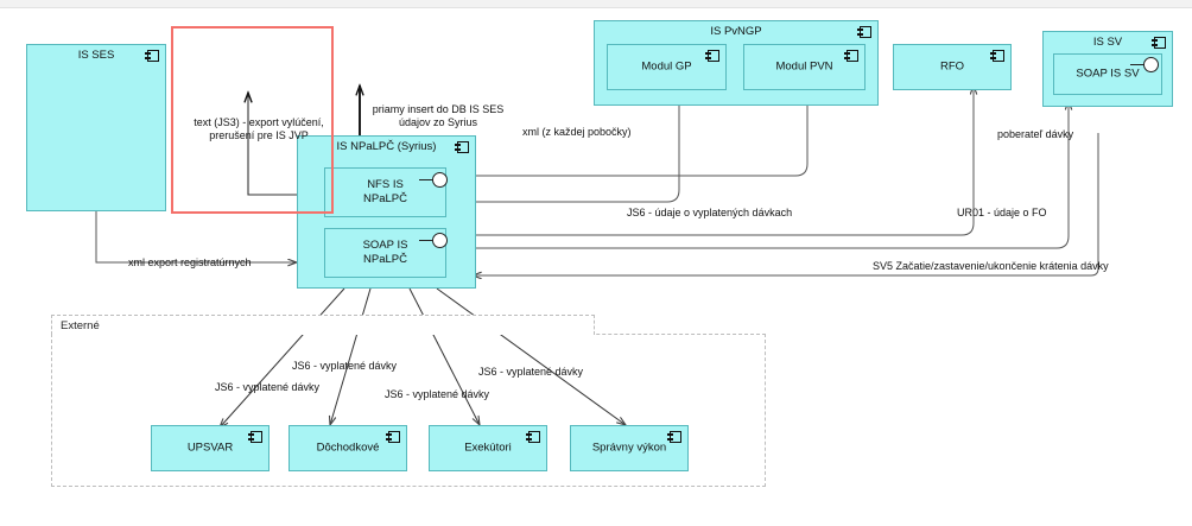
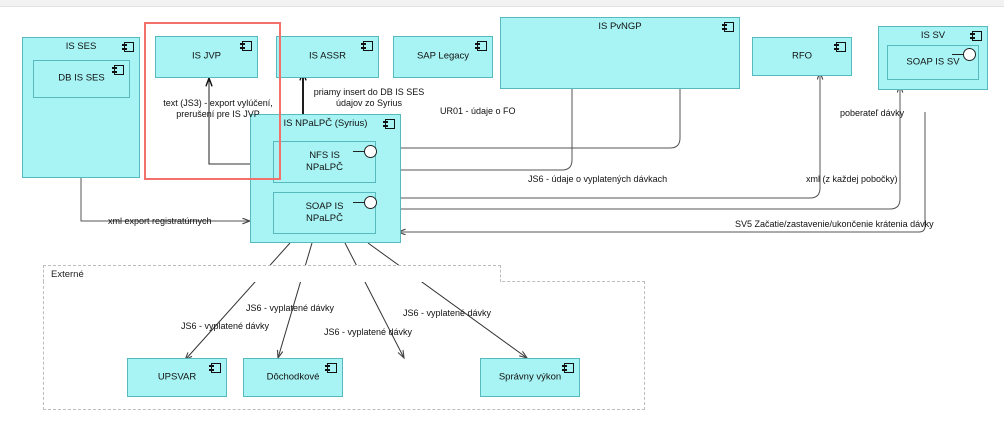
  IS SES
+ DB IS SES
+ IS JVP
+ IS ASSR
+ SAP Legacy
  IS PvNGP
- Modul GP
- Modul PVN
  RFO
  IS SV
  SOAP IS SV
  IS NPaLPČ (Syrius)
  NFS IS
  NPaLPČ
  SOAP IS
  NPaLPČ
  Externé
  UPSVAR
  Dôchodkové
- Exekútori
  Správny výkon
  text (JS3) - export vylúčení,
  prerušení pre IS JVP
  priamy insert do DB IS SES
  údajov zo Syrius
- xml (z každej pobočky)
+ UR01 - údaje o FO
  xml export registratúrnych
  JS6 - údaje o vyplatených dávkach
  poberateľ dávky
- UR01 - údaje o FO
+ xml (z každej pobočky)
  SV5 Začatie/zastavenie/ukončenie krátenia dávky
  JS6 - vyplatené dávky
  JS6 - vyplatené dávky
  JS6 - vyplatené dávky
  JS6 - vyplatené dávky
